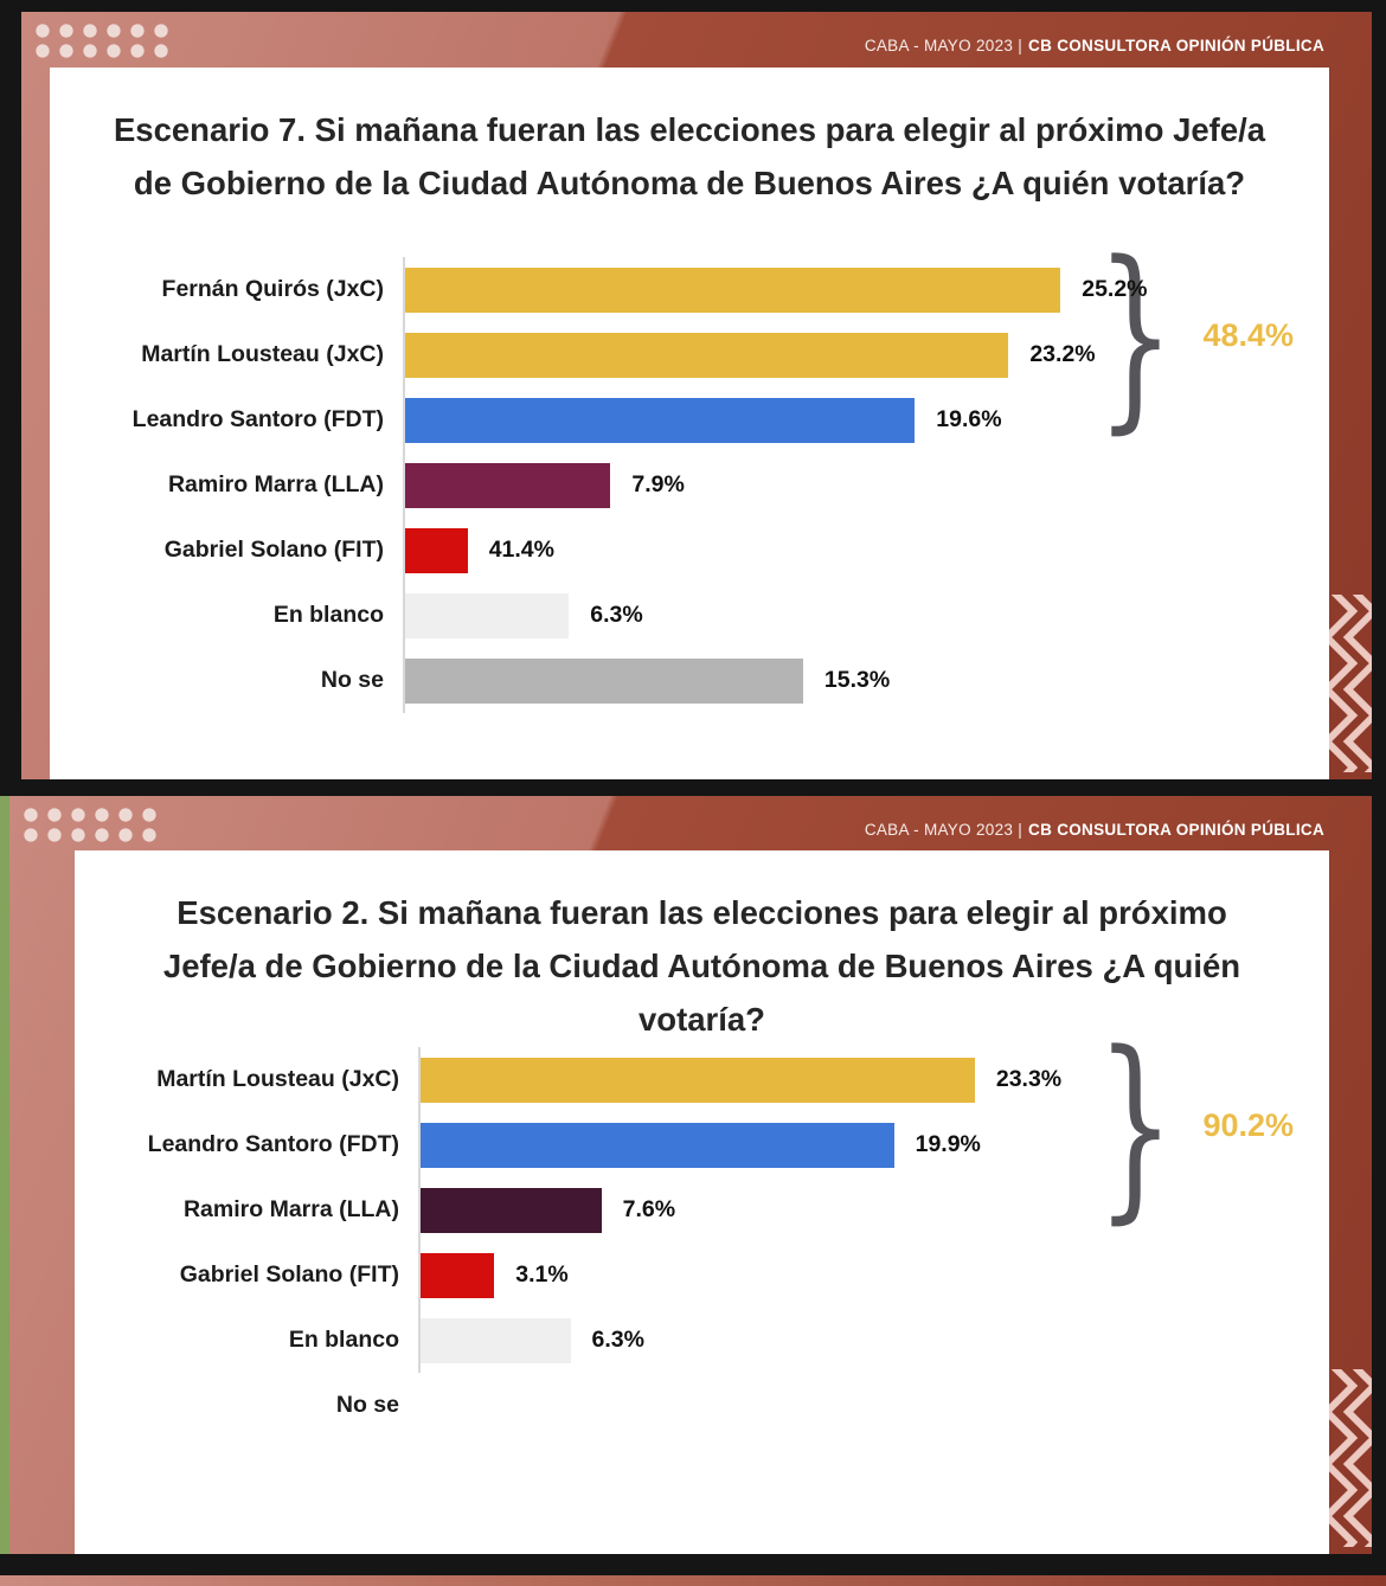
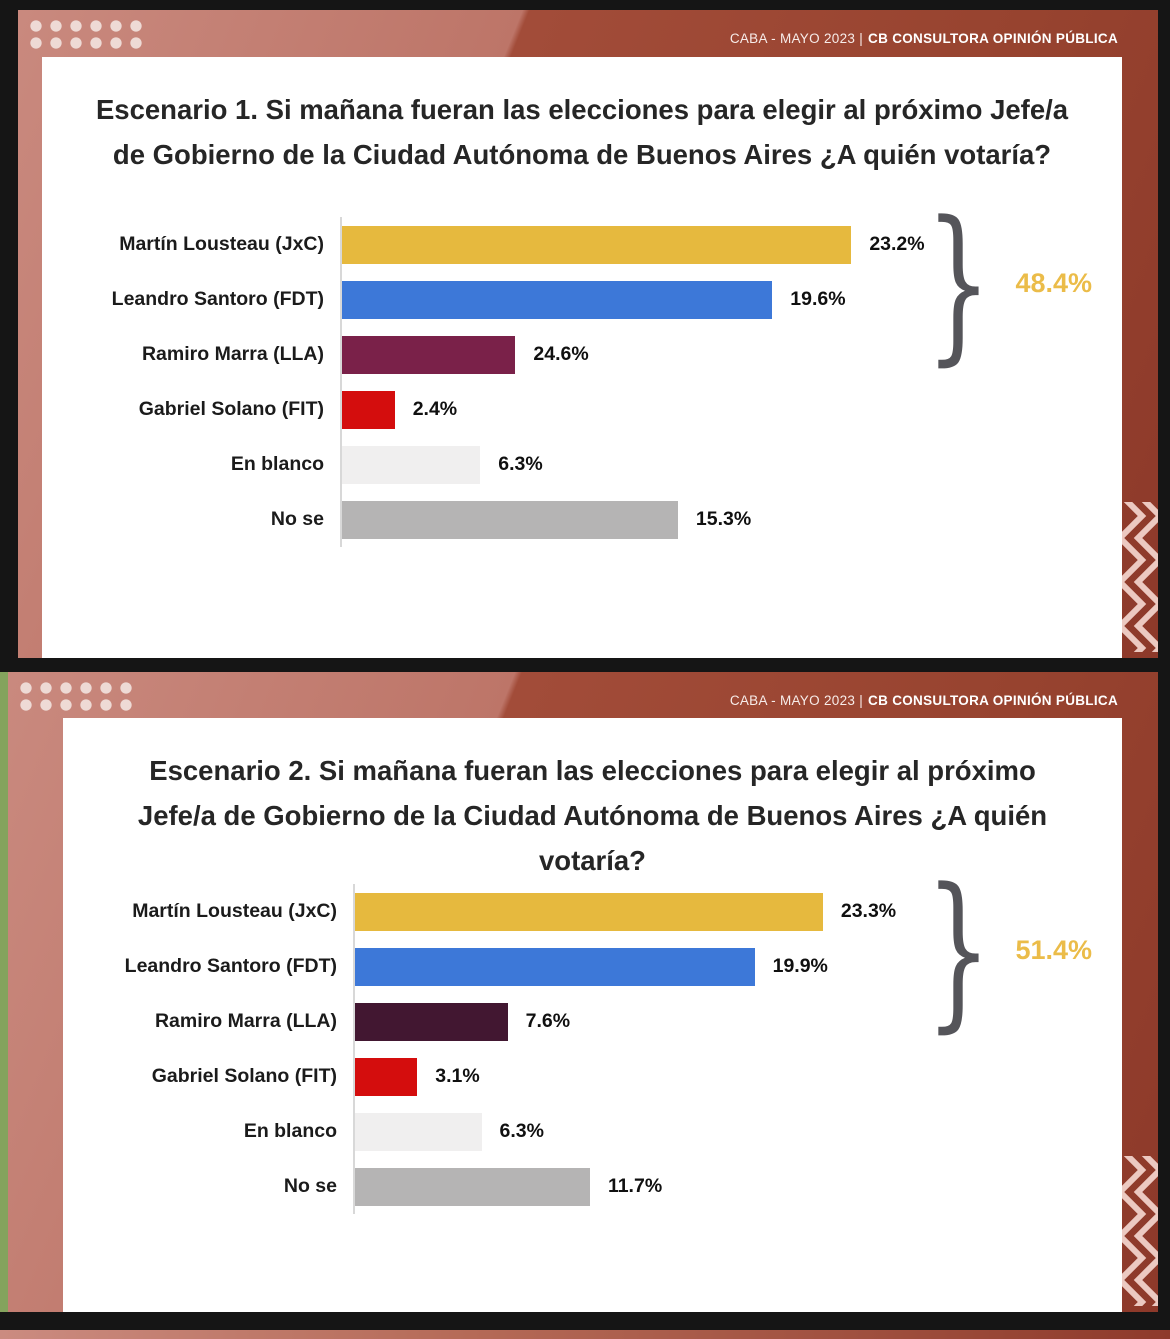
  CABA - MAYO 2023 | CB CONSULTORA OPINIÓN PÚBLICA
- Escenario 7. Si mañana fueran las elecciones para elegir al próximo Jefe/a de Gobierno de la Ciudad Autónoma de Buenos Aires ¿A quién votaría?
+ Escenario 1. Si mañana fueran las elecciones para elegir al próximo Jefe/a de Gobierno de la Ciudad Autónoma de Buenos Aires ¿A quién votaría?
  }
  48.4%
- Fernán Quirós (JxC)
- 25.2%
  Martín Lousteau (JxC)
  23.2%
  Leandro Santoro (FDT)
  19.6%
  Ramiro Marra (LLA)
- 7.9%
+ 24.6%
  Gabriel Solano (FIT)
- 41.4%
+ 2.4%
  En blanco
  6.3%
  No se
  15.3%
  CABA - MAYO 2023 | CB CONSULTORA OPINIÓN PÚBLICA
  Escenario 2. Si mañana fueran las elecciones para elegir al próximo Jefe/a de Gobierno de la Ciudad Autónoma de Buenos Aires ¿A quién votaría?
  }
- 90.2%
+ 51.4%
  Martín Lousteau (JxC)
  23.3%
  Leandro Santoro (FDT)
  19.9%
  Ramiro Marra (LLA)
  7.6%
  Gabriel Solano (FIT)
  3.1%
  En blanco
  6.3%
  No se
+ 11.7%
